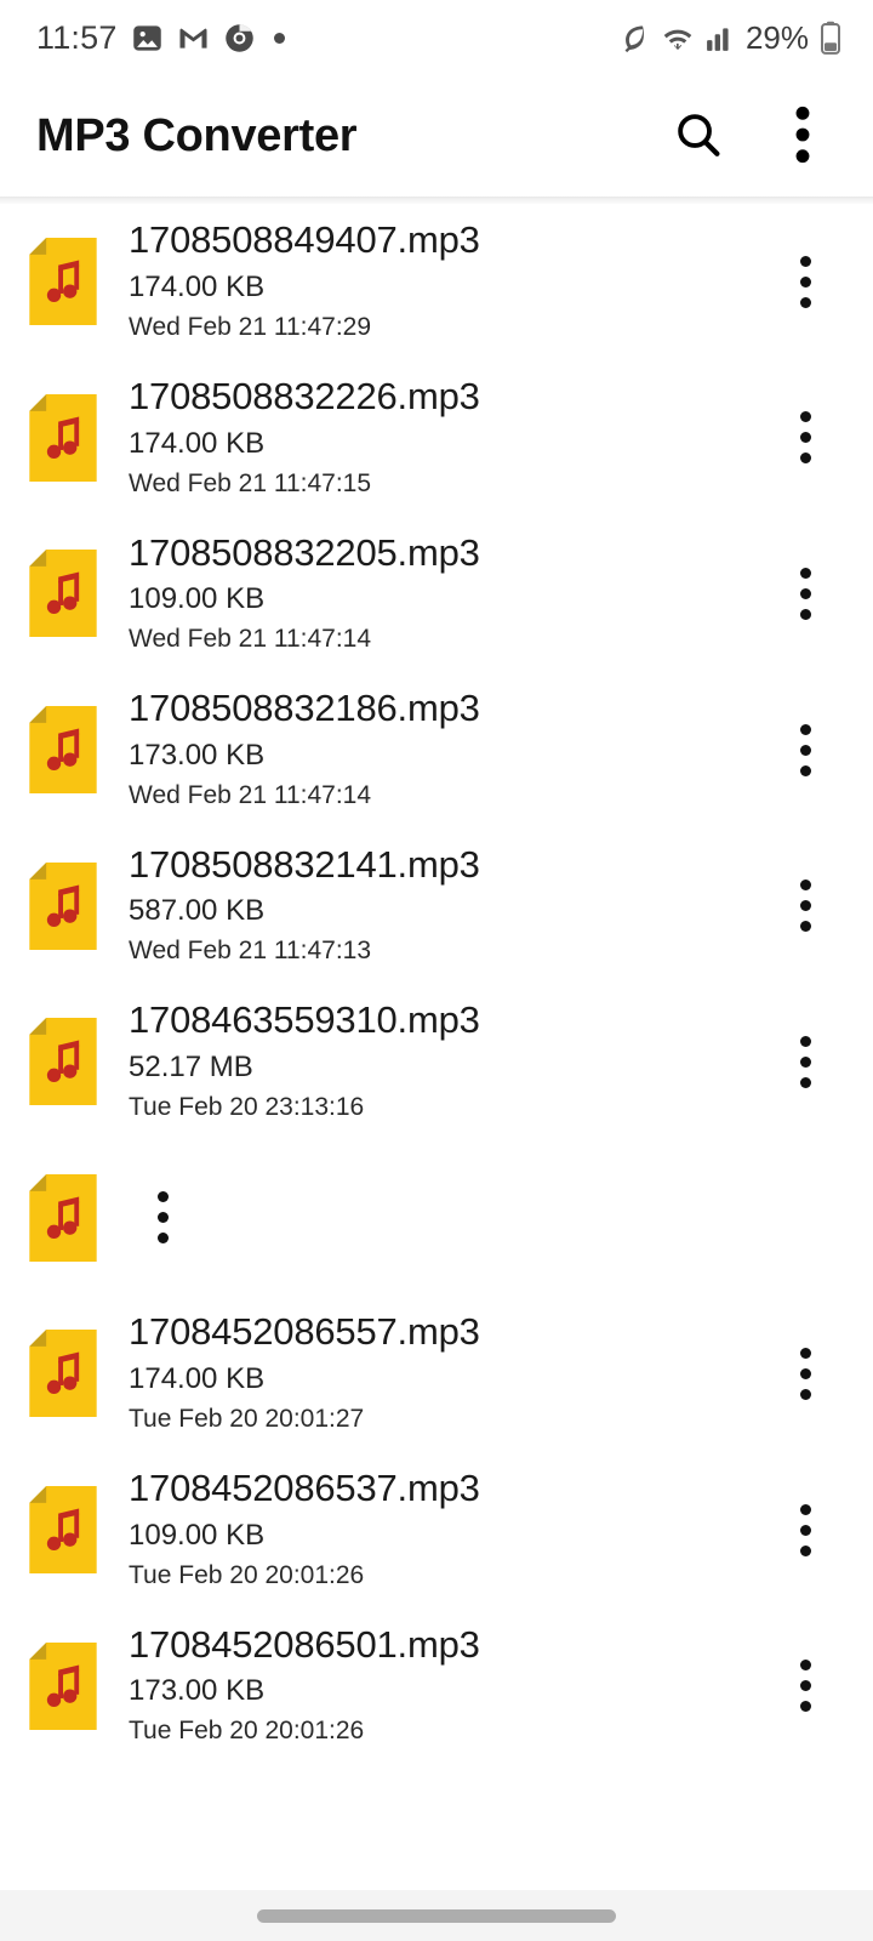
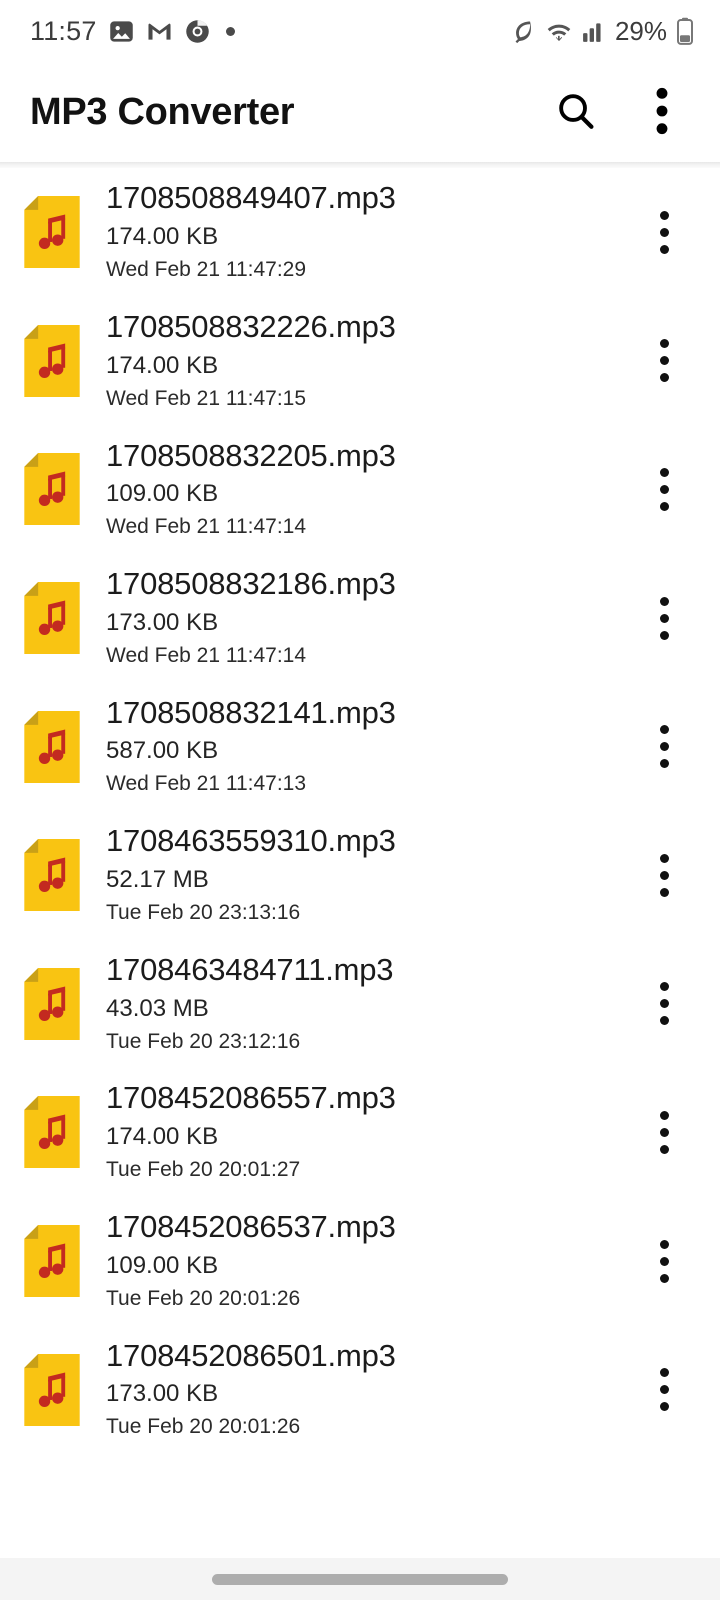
  11:57
  29%
  MP3 Converter
  1708508849407.mp3
  174.00 KB
  Wed Feb 21 11:47:29
  1708508832226.mp3
  174.00 KB
  Wed Feb 21 11:47:15
  1708508832205.mp3
  109.00 KB
  Wed Feb 21 11:47:14
  1708508832186.mp3
  173.00 KB
  Wed Feb 21 11:47:14
  1708508832141.mp3
  587.00 KB
  Wed Feb 21 11:47:13
  1708463559310.mp3
  52.17 MB
  Tue Feb 20 23:13:16
+ 1708463484711.mp3
+ 43.03 MB
+ Tue Feb 20 23:12:16
  1708452086557.mp3
  174.00 KB
  Tue Feb 20 20:01:27
  1708452086537.mp3
  109.00 KB
  Tue Feb 20 20:01:26
  1708452086501.mp3
  173.00 KB
  Tue Feb 20 20:01:26
